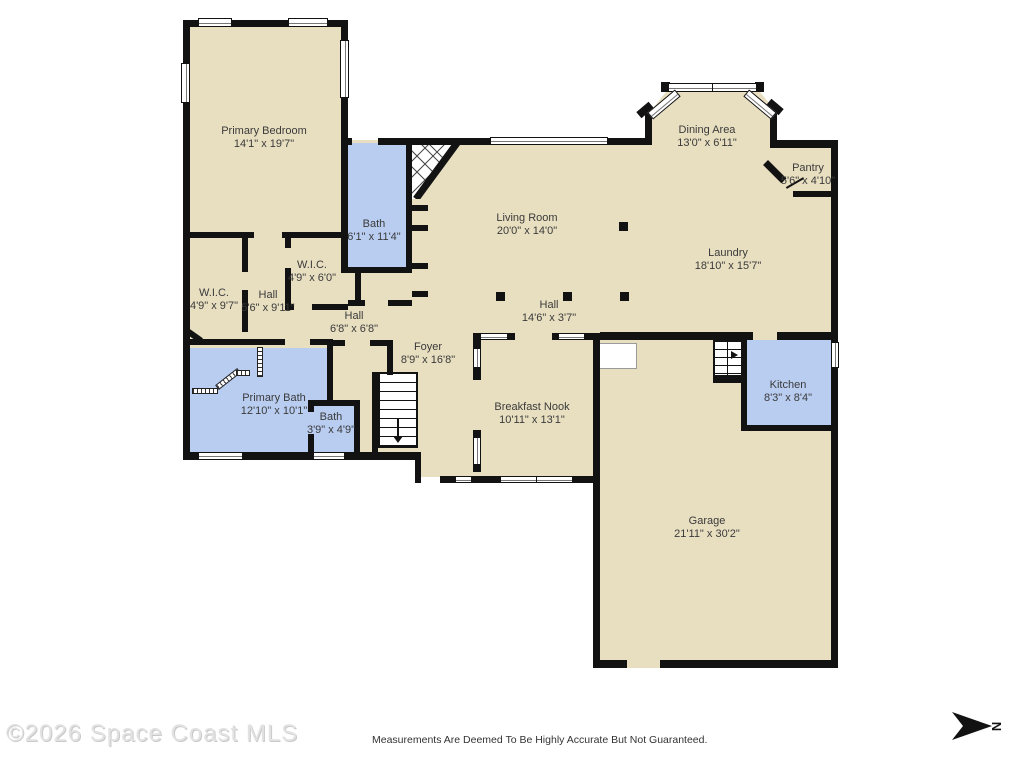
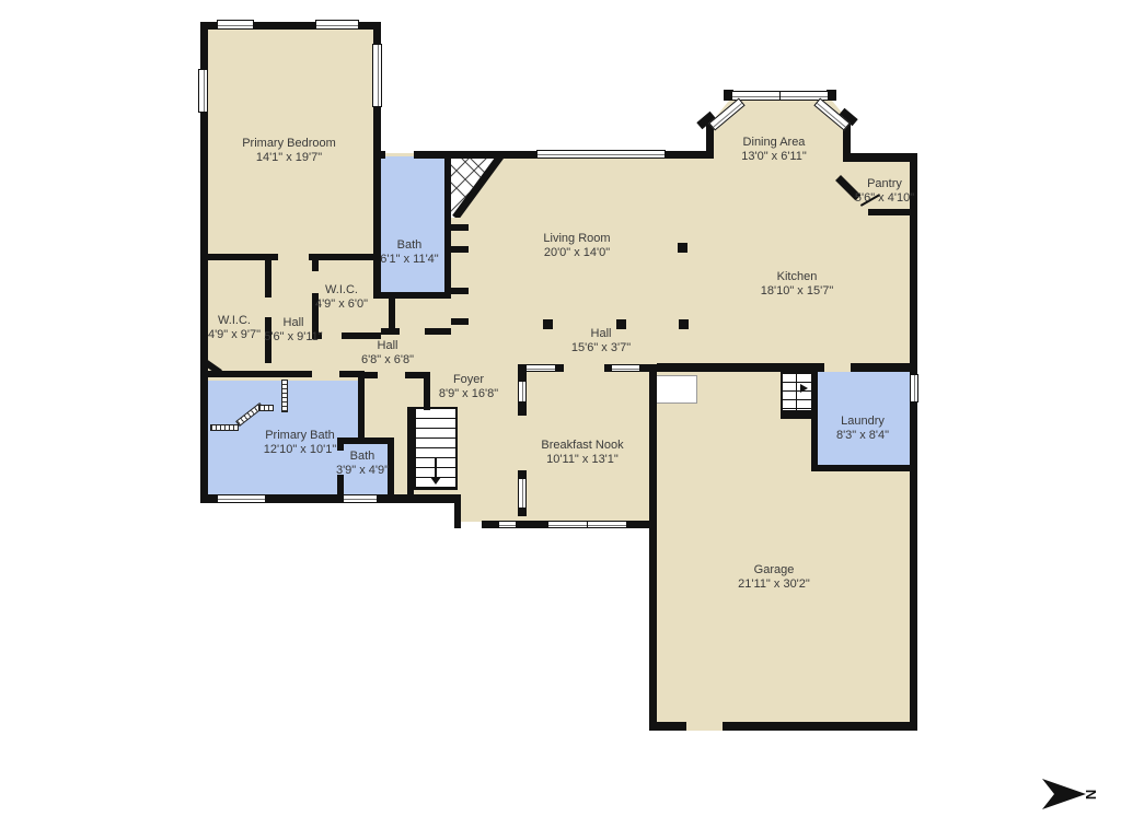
  Primary Bedroom
  14'1" x 19'7"
  Bath
  6'1" x 11'4"
  W.I.C.
  4'9" x 6'0"
  W.I.C.
  4'9" x 9'7"
  Hall
  5'6" x 9'11"
  Hall
  6'8" x 6'8"
  Foyer
  8'9" x 16'8"
  Primary Bath
  12'10" x 10'1"
  Bath
  3'9" x 4'9"
  Living Room
  20'0" x 14'0"
  Hall
- 14'6" x 3'7"
+ 15'6" x 3'7"
  Breakfast Nook
  10'11" x 13'1"
  Dining Area
  13'0" x 6'11"
  Pantry
  5'6" x 4'10"
- Laundry
+ Kitchen
  18'10" x 15'7"
- Kitchen
+ Laundry
  8'3" x 8'4"
  Garage
  21'11" x 30'2"
- ©2026 Space Coast MLS
- Measurements Are Deemed To Be Highly Accurate But Not Guaranteed.
